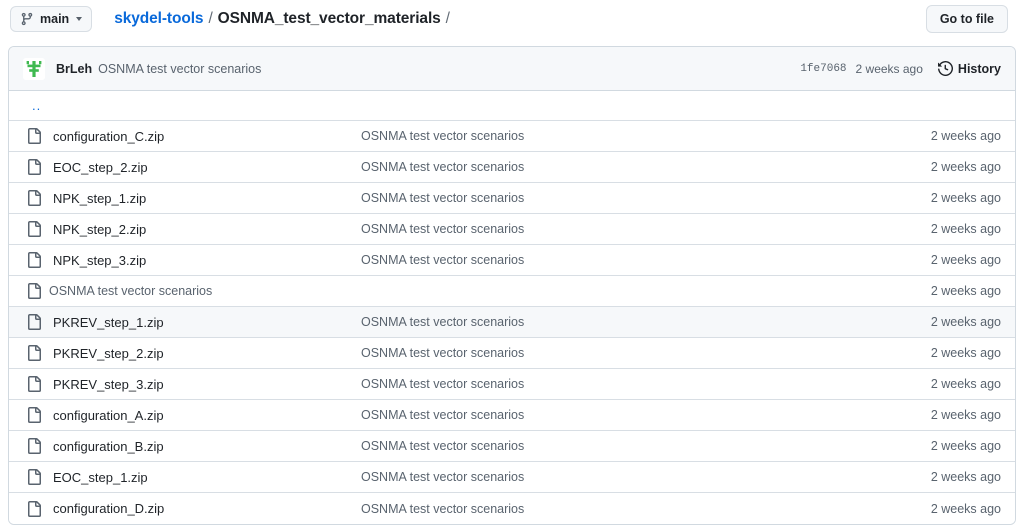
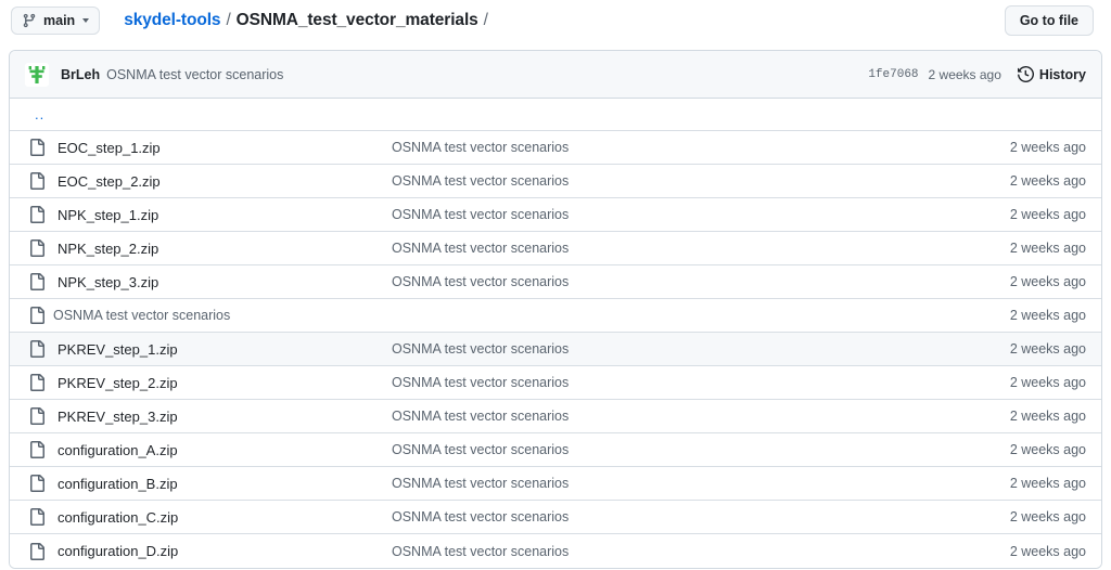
  main
  skydel-tools
  /
  OSNMA_test_vector_materials
  /
  Go to file
  BrLeh
  OSNMA test vector scenarios
  1fe7068
  2 weeks ago
  History
  ..
- configuration_C.zip
+ EOC_step_1.zip
  OSNMA test vector scenarios
  2 weeks ago
  EOC_step_2.zip
  OSNMA test vector scenarios
  2 weeks ago
  NPK_step_1.zip
  OSNMA test vector scenarios
  2 weeks ago
  NPK_step_2.zip
  OSNMA test vector scenarios
  2 weeks ago
  NPK_step_3.zip
  OSNMA test vector scenarios
  2 weeks ago
  OSNMA test vector scenarios
  2 weeks ago
  PKREV_step_1.zip
  OSNMA test vector scenarios
  2 weeks ago
  PKREV_step_2.zip
  OSNMA test vector scenarios
  2 weeks ago
  PKREV_step_3.zip
  OSNMA test vector scenarios
  2 weeks ago
  configuration_A.zip
  OSNMA test vector scenarios
  2 weeks ago
  configuration_B.zip
  OSNMA test vector scenarios
  2 weeks ago
- EOC_step_1.zip
+ configuration_C.zip
  OSNMA test vector scenarios
  2 weeks ago
  configuration_D.zip
  OSNMA test vector scenarios
  2 weeks ago
